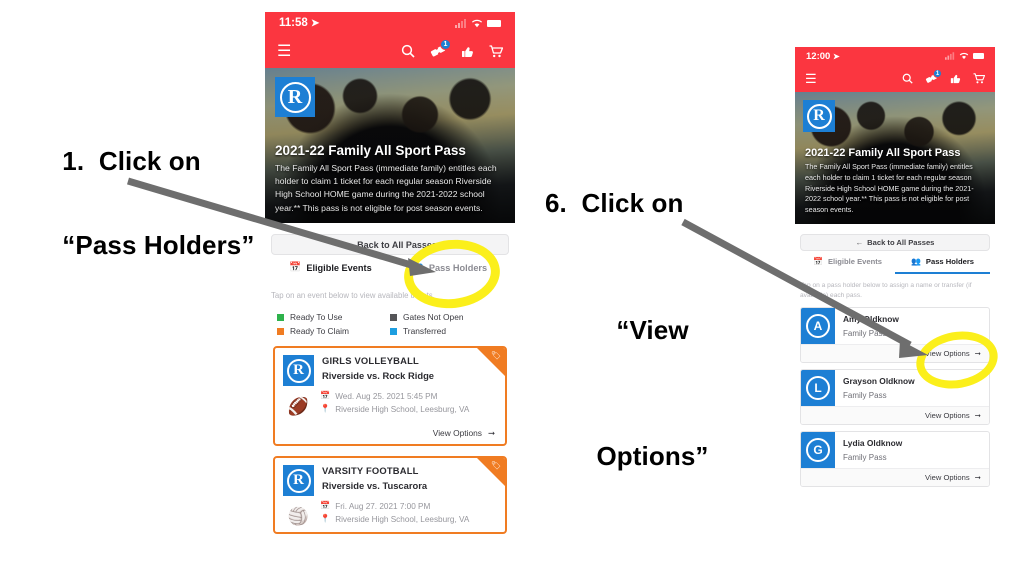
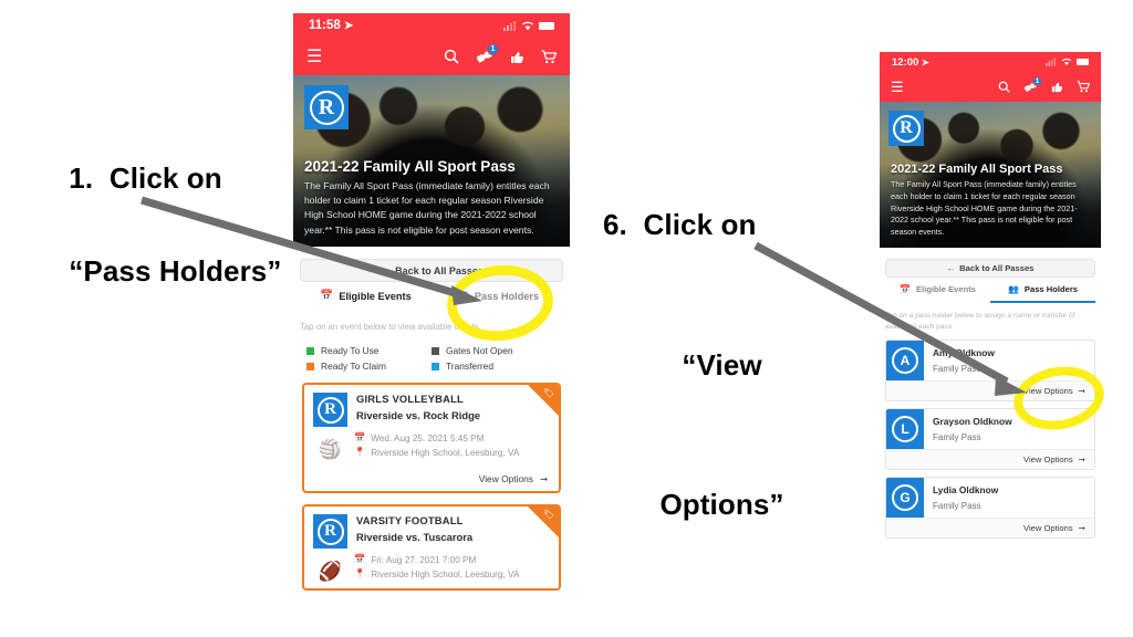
  1. Click on
  “Pass Holders”
  6. Click on
  “View
  Options”
  11:58 ➤
  ☰
  R
  2021-22 Family All Sport Pass
  The Family All Sport Pass (immediate family) entitles each holder to claim 1 ticket for each regular season Riverside High School HOME game during the 2021-2022 school year.** This pass is not eligible for post season events.
  Back to All Passes
  📅
  Eligible Events
  Pass Holders
  Tap on an event below to view available tickets.
  Ready To Use
  Gates Not Open
  Ready To Claim
  Transferred
  🏷
  R
  GIRLS VOLLEYBALL
  Riverside vs. Rock Ridge
- 🏈
+ 🏐
  📅
  Wed. Aug 25. 2021 5:45 PM
  📍
  Riverside High School, Leesburg, VA
  View Options
  ➞
  🏷
  R
  VARSITY FOOTBALL
  Riverside vs. Tuscarora
- 🏐
+ 🏈
  📅
  Fri. Aug 27. 2021 7:00 PM
  📍
  Riverside High School, Leesburg, VA
  12:00 ➤
  ☰
  R
  2021-22 Family All Sport Pass
  The Family All Sport Pass (immediate family) entitles each holder to claim 1 ticket for each regular season Riverside High School HOME game during the 2021-2022 school year.** This pass is not eligible for post season events.
  ←
  Back to All Passes
  📅
  Eligible Events
  👥
  Pass Holders
  A
  Amldknow
  Family Pas
  View Options
  ➞
  L
  Grayson Oldknow
  Family Pass
  View Options
  ➞
  G
  Lydia Oldknow
  Family Pass
  View Options
  ➞
